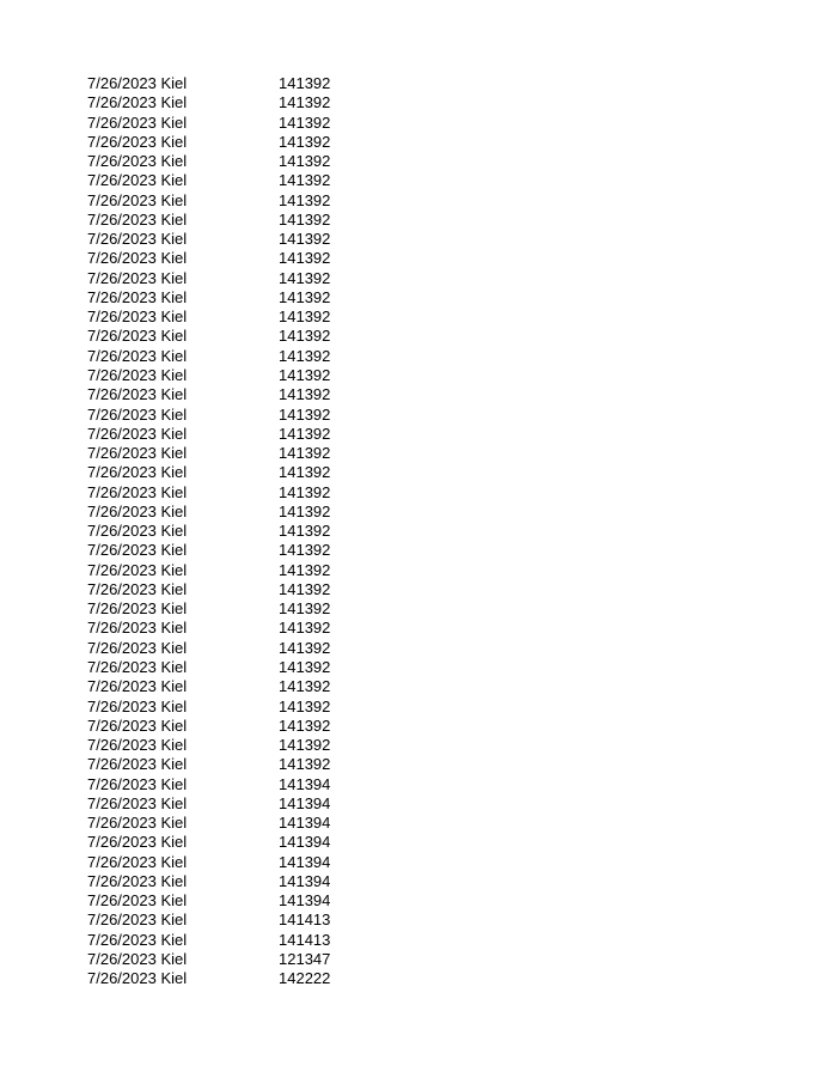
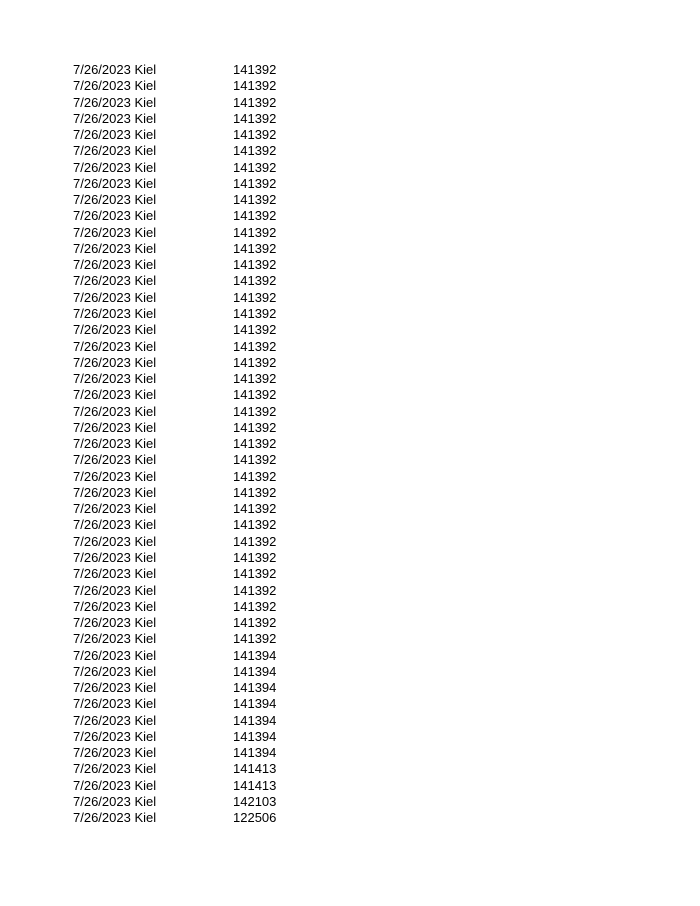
  7/26/2023 Kiel
  141392
  7/26/2023 Kiel
  141392
  7/26/2023 Kiel
  141392
  7/26/2023 Kiel
  141392
  7/26/2023 Kiel
  141392
  7/26/2023 Kiel
  141392
  7/26/2023 Kiel
  141392
  7/26/2023 Kiel
  141392
  7/26/2023 Kiel
  141392
  7/26/2023 Kiel
  141392
  7/26/2023 Kiel
  141392
  7/26/2023 Kiel
  141392
  7/26/2023 Kiel
  141392
  7/26/2023 Kiel
  141392
  7/26/2023 Kiel
  141392
  7/26/2023 Kiel
  141392
  7/26/2023 Kiel
  141392
  7/26/2023 Kiel
  141392
  7/26/2023 Kiel
  141392
  7/26/2023 Kiel
  141392
  7/26/2023 Kiel
  141392
  7/26/2023 Kiel
  141392
  7/26/2023 Kiel
  141392
  7/26/2023 Kiel
  141392
  7/26/2023 Kiel
  141392
  7/26/2023 Kiel
  141392
  7/26/2023 Kiel
  141392
  7/26/2023 Kiel
  141392
  7/26/2023 Kiel
  141392
  7/26/2023 Kiel
  141392
  7/26/2023 Kiel
  141392
  7/26/2023 Kiel
  141392
  7/26/2023 Kiel
  141392
  7/26/2023 Kiel
  141392
  7/26/2023 Kiel
  141392
  7/26/2023 Kiel
  141392
  7/26/2023 Kiel
  141394
  7/26/2023 Kiel
  141394
  7/26/2023 Kiel
  141394
  7/26/2023 Kiel
  141394
  7/26/2023 Kiel
  141394
  7/26/2023 Kiel
  141394
  7/26/2023 Kiel
  141394
  7/26/2023 Kiel
  141413
  7/26/2023 Kiel
  141413
  7/26/2023 Kiel
- 121347
+ 142103
  7/26/2023 Kiel
- 142222
+ 122506
